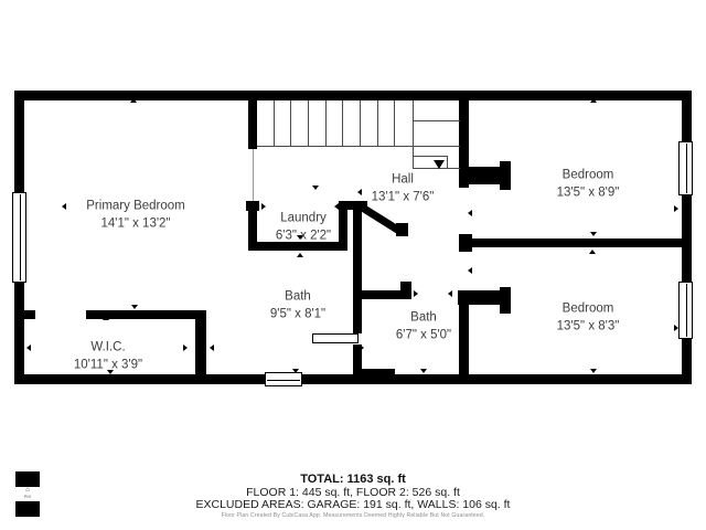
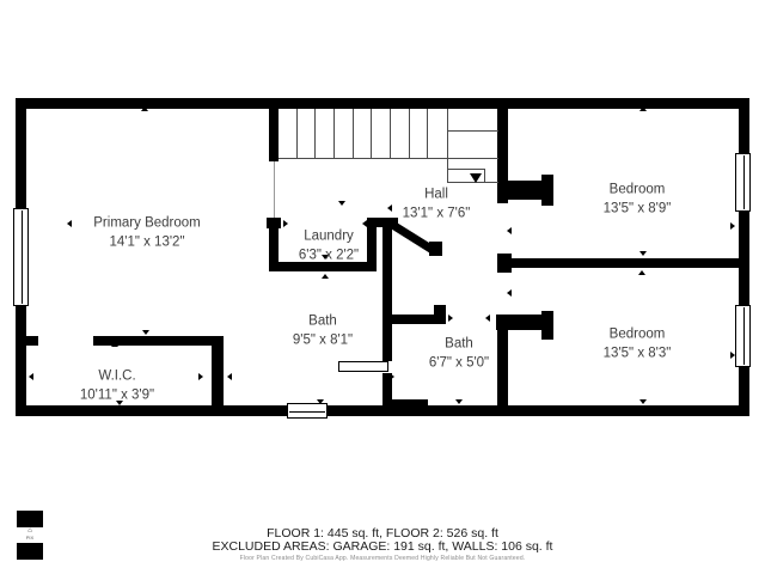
  Primary Bedroom
  14'1" x 13'2"
  Hall
  13'1" x 7'6"
  Laundry
  6'3" x 2'2"
  Bedroom
  13'5" x 8'9"
  Bath
  9'5" x 8'1"
  Bath
  6'7" x 5'0"
  Bedroom
  13'5" x 8'3"
  W.I.C.
  10'11" x 3'9"
- TOTAL: 1163 sq. ft
  FLOOR 1: 445 sq. ft, FLOOR 2: 526 sq. ft
  EXCLUDED AREAS: GARAGE: 191 sq. ft, WALLS: 106 sq. ft
